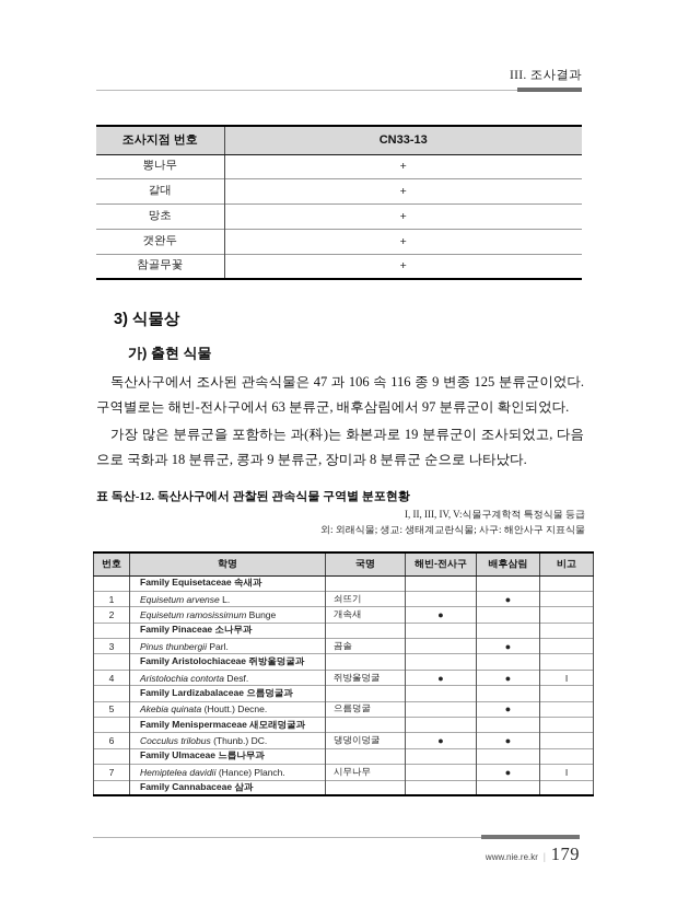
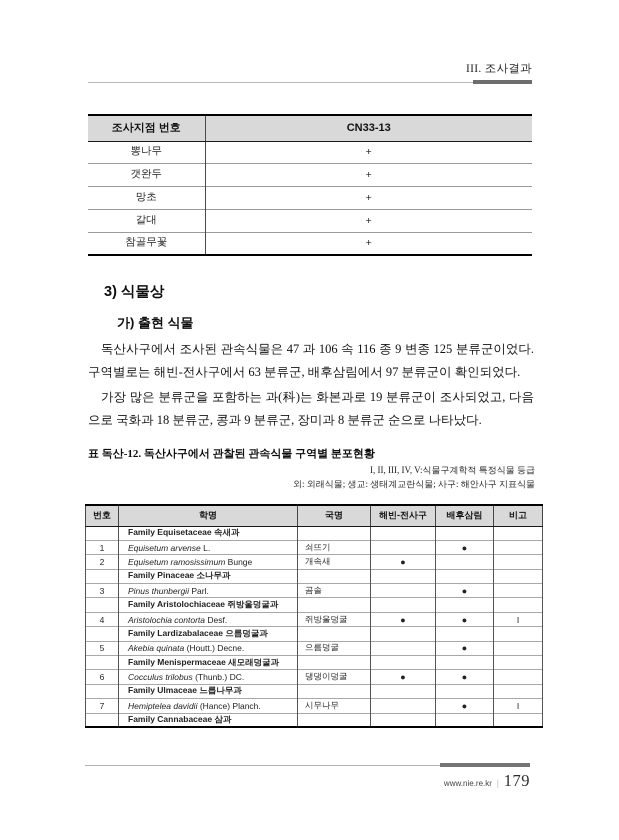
  III. 조사결과
  조사지점 번호	CN33-13
  뽕나무	+
- 갈대	+
+ 갯완두	+
  망초	+
- 갯완두	+
+ 갈대	+
  참골무꽃	+
  3) 식물상
  가) 출현 식물
  독산사구에서 조사된 관속식물은 47 과 106 속 116 종 9 변종 125 분류군이었다. 구역별로는 해빈-전사구에서 63 분류군, 배후삼림에서 97 분류군이 확인되었다.
  가장 많은 분류군을 포함하는 과(科)는 화본과로 19 분류군이 조사되었고, 다음으로 국화과 18 분류군, 콩과 9 분류군, 장미과 8 분류군 순으로 나타났다.
  표 독산-12. 독산사구에서 관찰된 관속식물 구역별 분포현황
  I, II, III, IV, V:식물구계학적 특정식물 등급
  외: 외래식물; 생교: 생태계교란식물; 사구: 해안사구 지표식물
  번호	학명	국명	해빈-전사구	배후삼림	비고
  	Family Equisetaceae 속새과
  1	Equisetum arvense L.	쇠뜨기		●
  2	Equisetum ramosissimum Bunge	개속새	●
  	Family Pinaceae 소나무과
  3	Pinus thunbergii Parl.	곰솔		●
  	Family Aristolochiaceae 쥐방울덩굴과
  4	Aristolochia contorta Desf.	쥐방울덩굴	●	●	I
  	Family Lardizabalaceae 으름덩굴과
  5	Akebia quinata (Houtt.) Decne.	으름덩굴		●
  	Family Menispermaceae 새모래덩굴과
  6	Cocculus trilobus (Thunb.) DC.	댕댕이덩굴	●	●
  	Family Ulmaceae 느릅나무과
  7	Hemiptelea davidii (Hance) Planch.	시무나무		●	I
  	Family Cannabaceae 삼과
  www.nie.re.kr | 179
